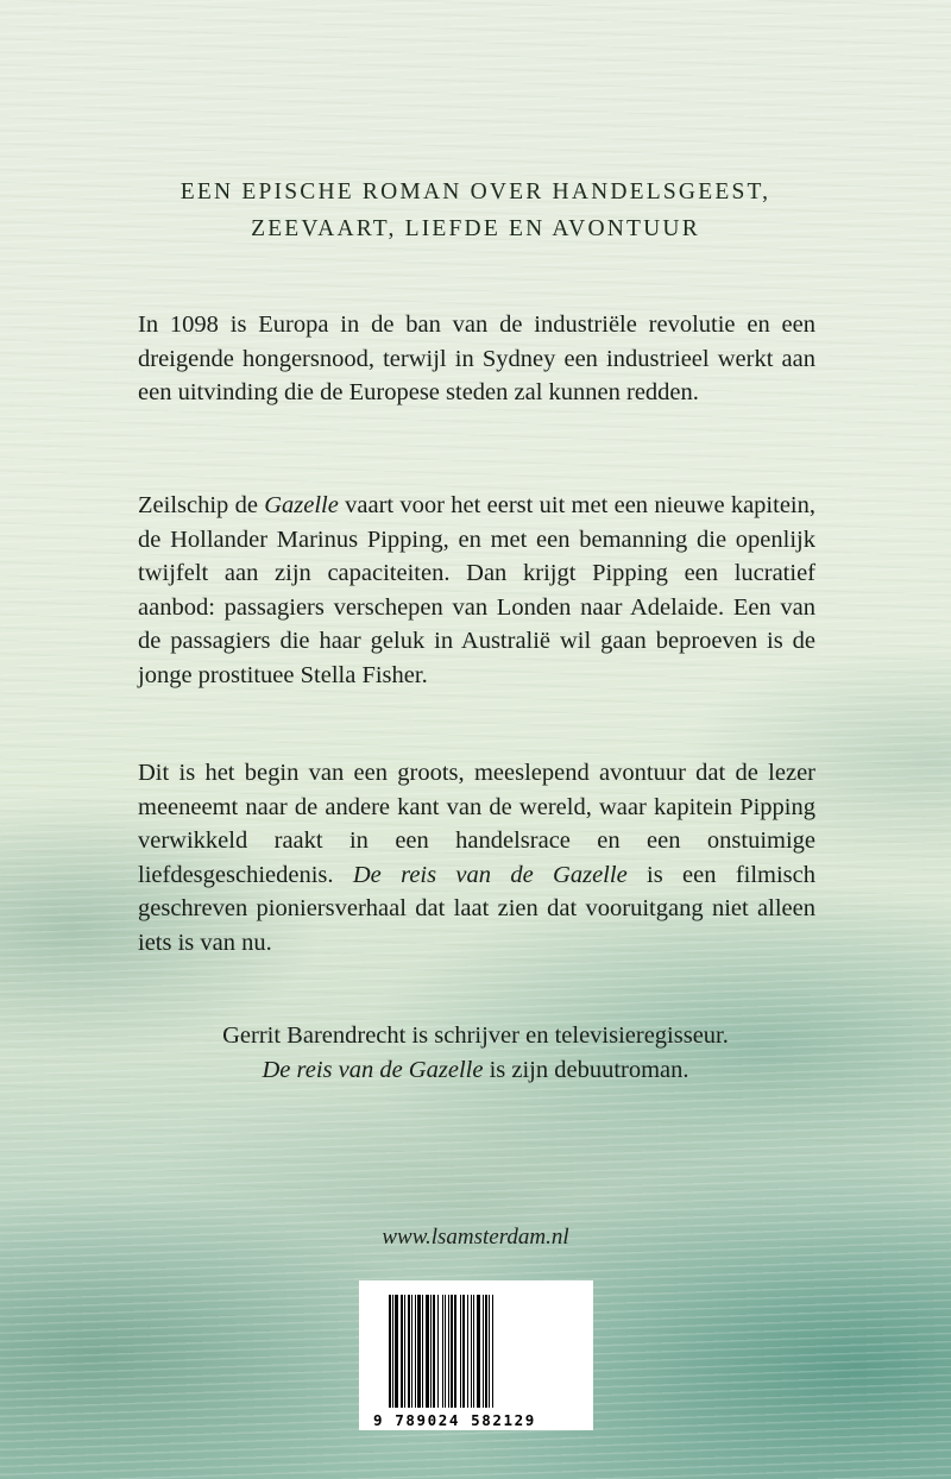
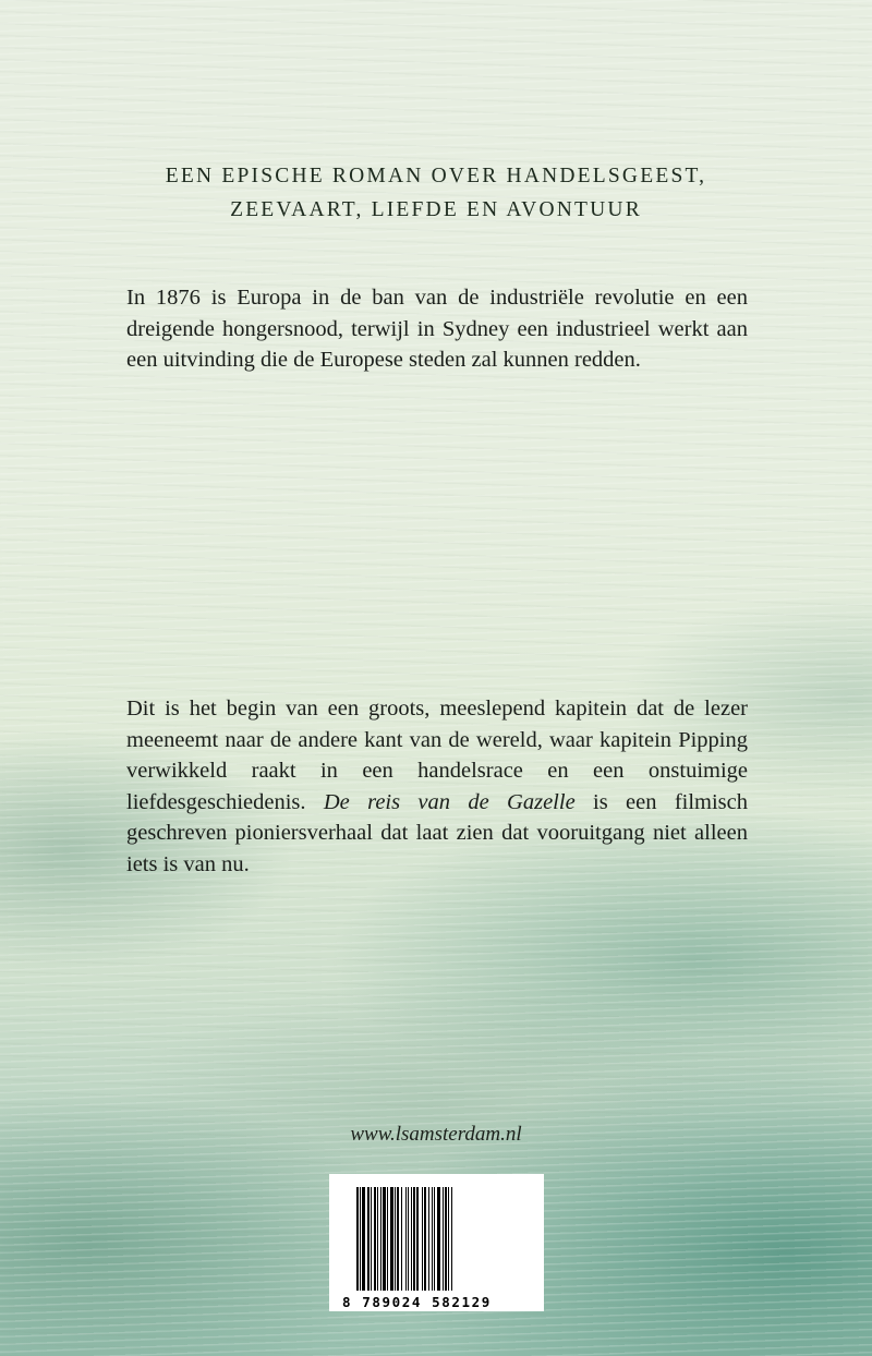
  EEN EPISCHE ROMAN OVER HANDELSGEEST,
  ZEEVAART, LIEFDE EN AVONTUUR
- In 1098 is Europa in de ban van de industriële revolutie en een dreigende hongersnood, terwijl in Sydney een industrieel werkt aan een uitvinding die de Europese steden zal kunnen redden.
+ In 1876 is Europa in de ban van de industriële revolutie en een dreigende hongersnood, terwijl in Sydney een industrieel werkt aan een uitvinding die de Europese steden zal kunnen redden.
- Zeilschip de Gazelle vaart voor het eerst uit met een nieuwe kapitein, de Hollander Marinus Pipping, en met een bemanning die openlijk twijfelt aan zijn capaciteiten. Dan krijgt Pipping een lucratief aanbod: passagiers verschepen van Londen naar Adelaide. Een van de passagiers die haar geluk in Australië wil gaan beproeven is de jonge prostituee Stella Fisher.
- Dit is het begin van een groots, meeslepend avontuur dat de lezer meeneemt naar de andere kant van de wereld, waar kapitein Pipping verwikkeld raakt in een handelsrace en een onstuimige liefdesgeschiedenis. De reis van de Gazelle is een filmisch geschreven pioniersverhaal dat laat zien dat vooruitgang niet alleen iets is van nu.
+ Dit is het begin van een groots, meeslepend kapitein dat de lezer meeneemt naar de andere kant van de wereld, waar kapitein Pipping verwikkeld raakt in een handelsrace en een onstuimige liefdesgeschiedenis. De reis van de Gazelle is een filmisch geschreven pioniersverhaal dat laat zien dat vooruitgang niet alleen iets is van nu.
- Gerrit Barendrecht is schrijver en televisieregisseur.
- De reis van de Gazelle is zijn debuutroman.
  www.lsamsterdam.nl
- 9 789024 582129
+ 8 789024 582129
